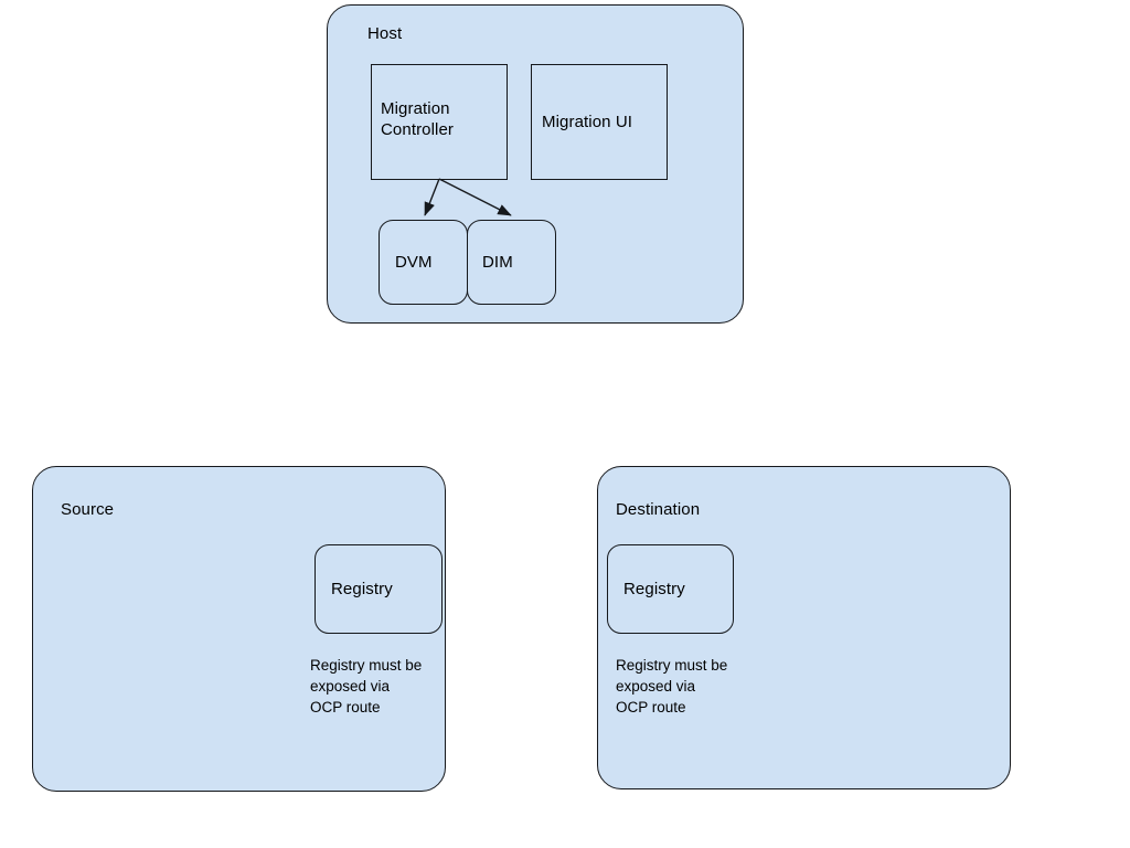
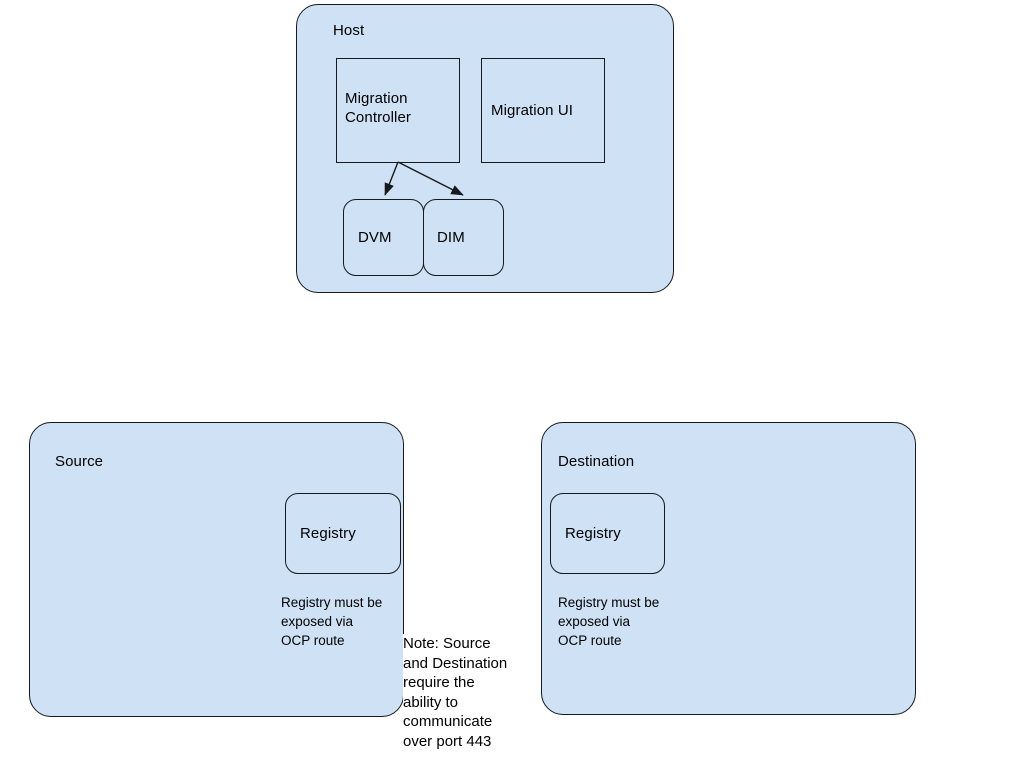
  Host
  Migration
  Controller
  Migration UI
  DVM
  DIM
  Source
  Registry
  Registry must be
  exposed via
  OCP route
  Destination
  Registry
  Registry must be
  exposed via
  OCP route
+ Note: Source
+ and Destination
+ require the
+ ability to
+ communicate
+ over port 443
